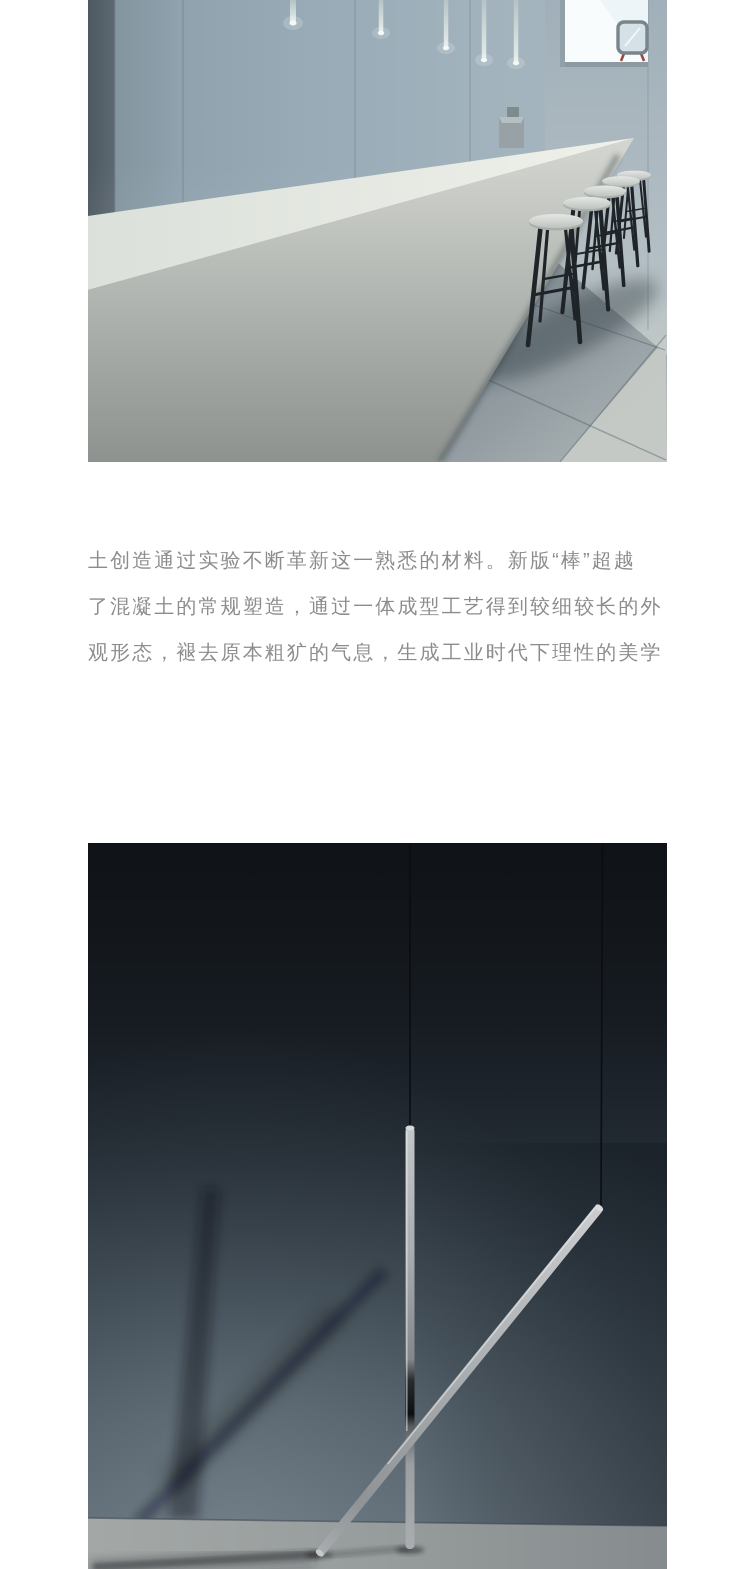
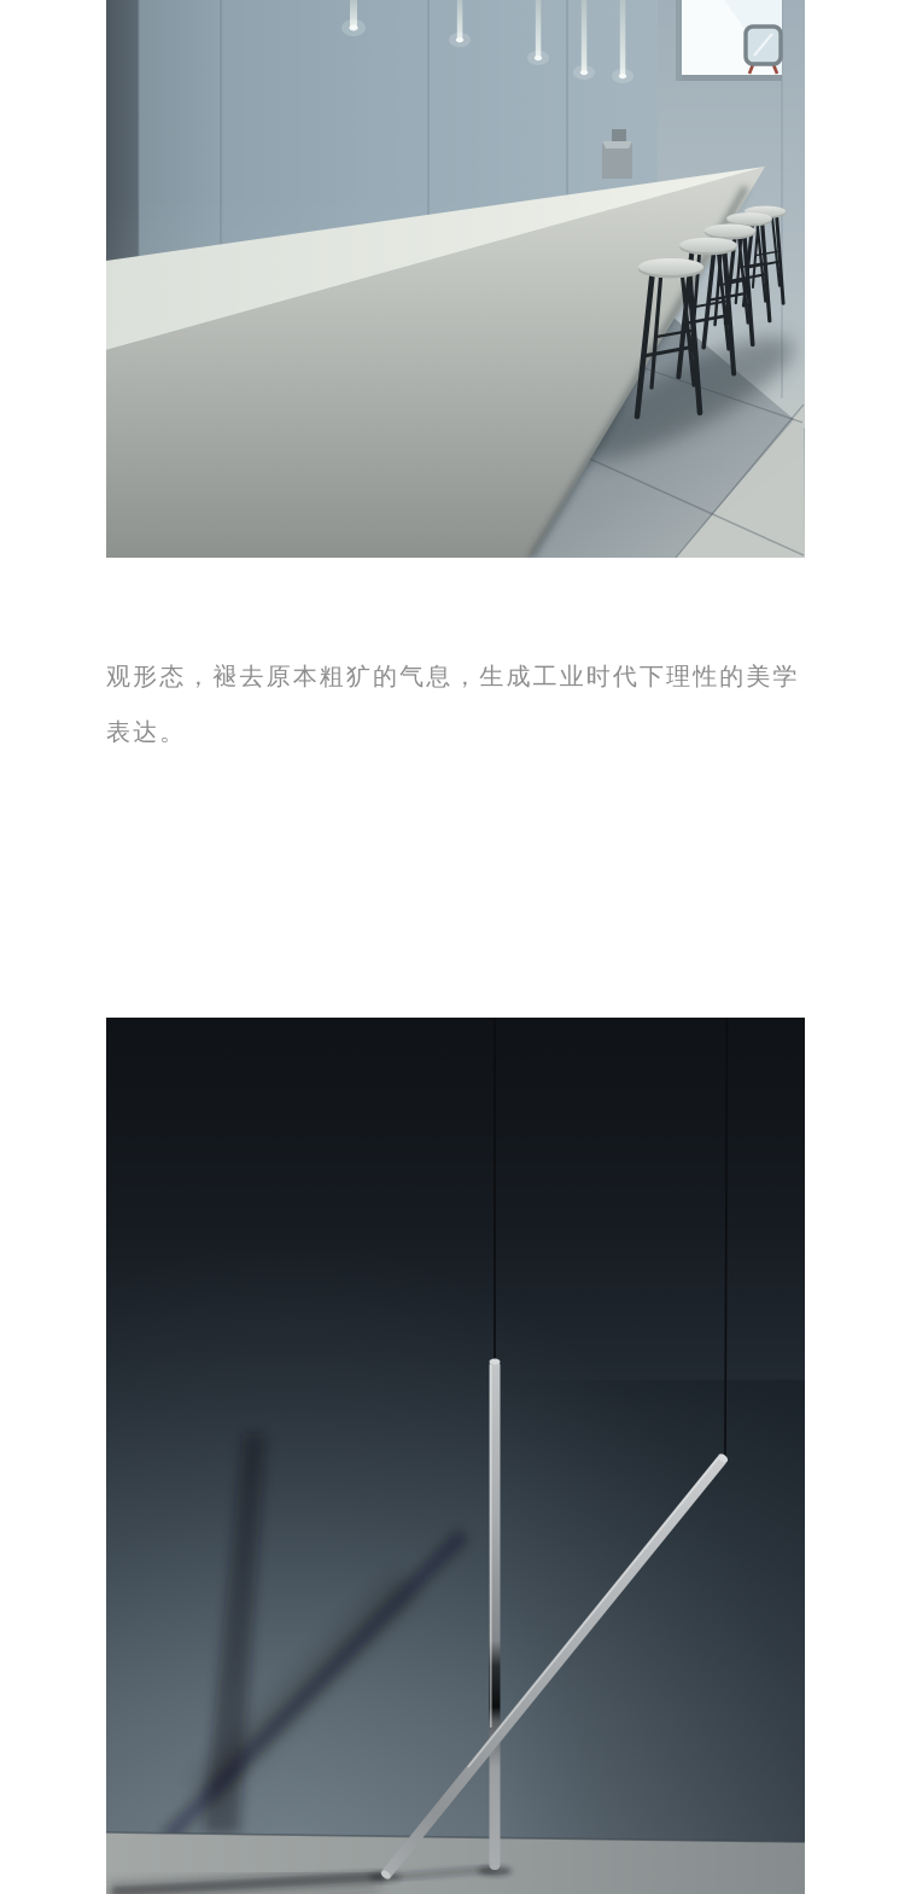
- 土创造通过实验不断革新这一熟悉的材料。新版“棒”超越
- 了混凝土的常规塑造，通过一体成型工艺得到较细较长的外
  观形态，褪去原本粗犷的气息，生成工业时代下理性的美学
+ 表达。
